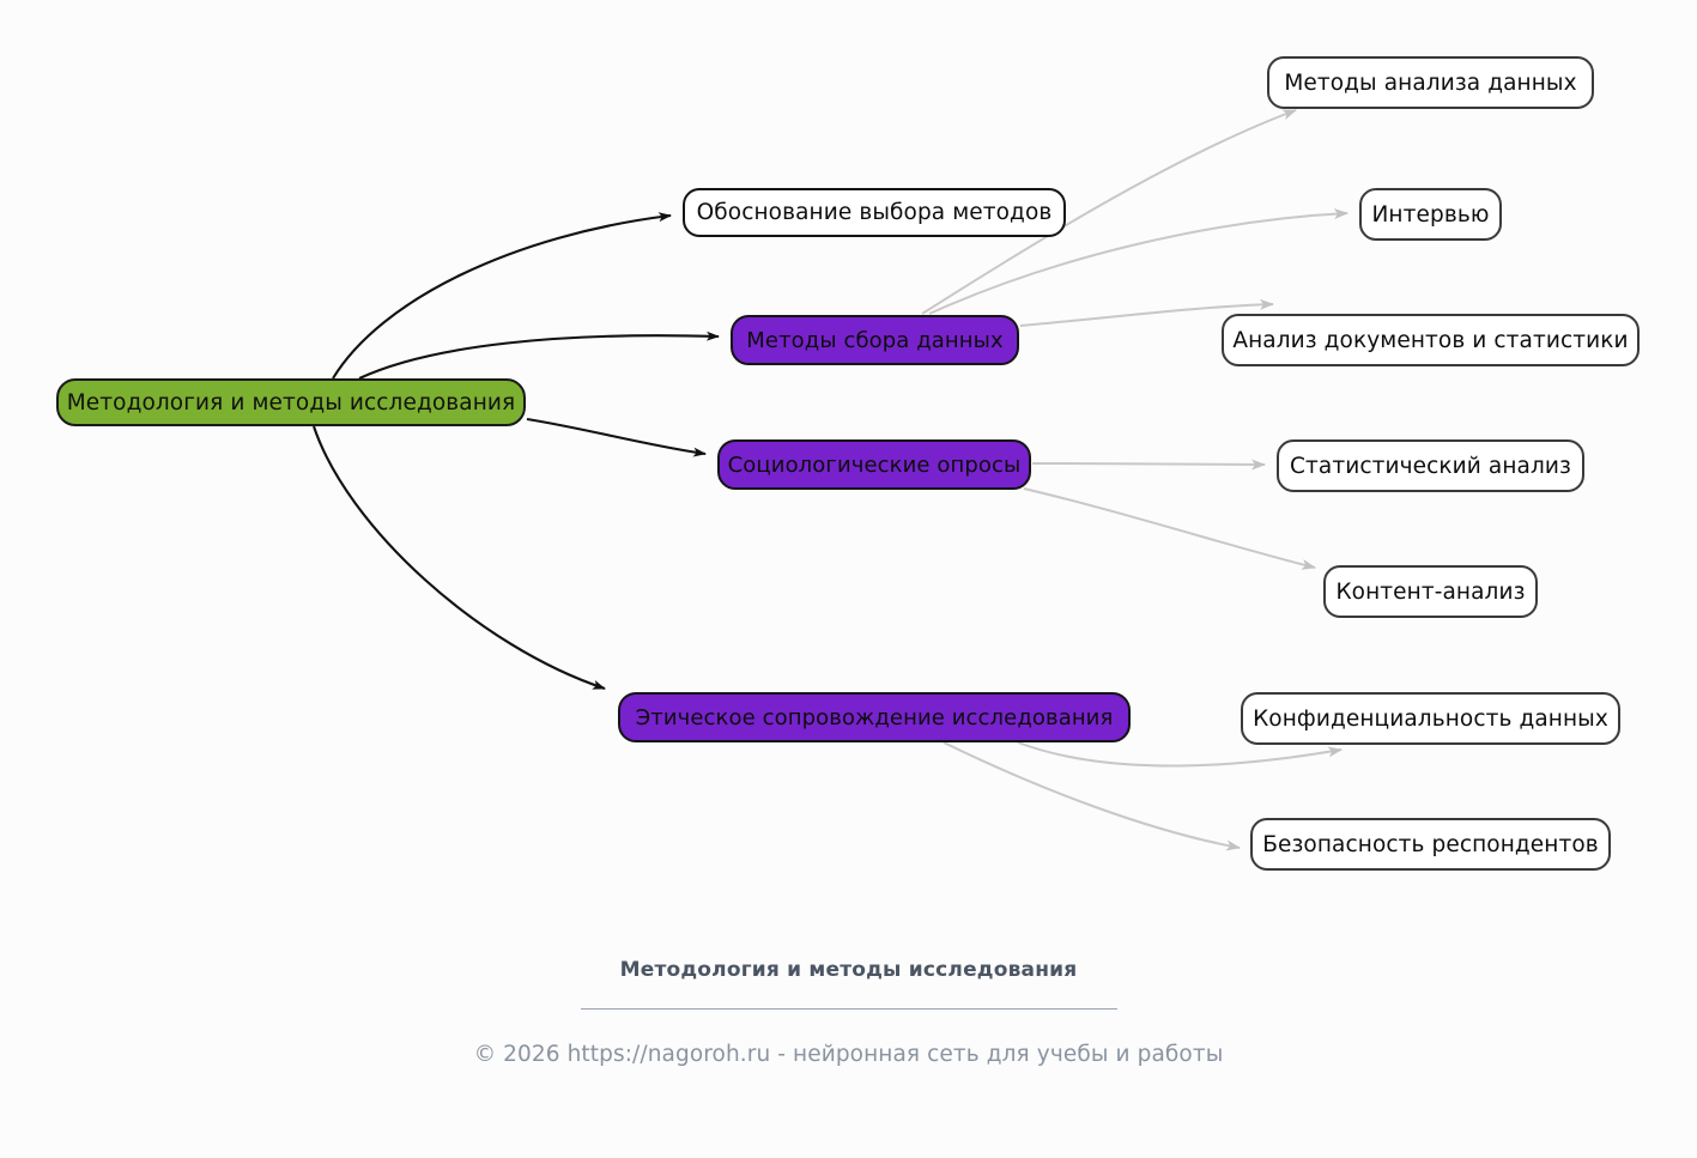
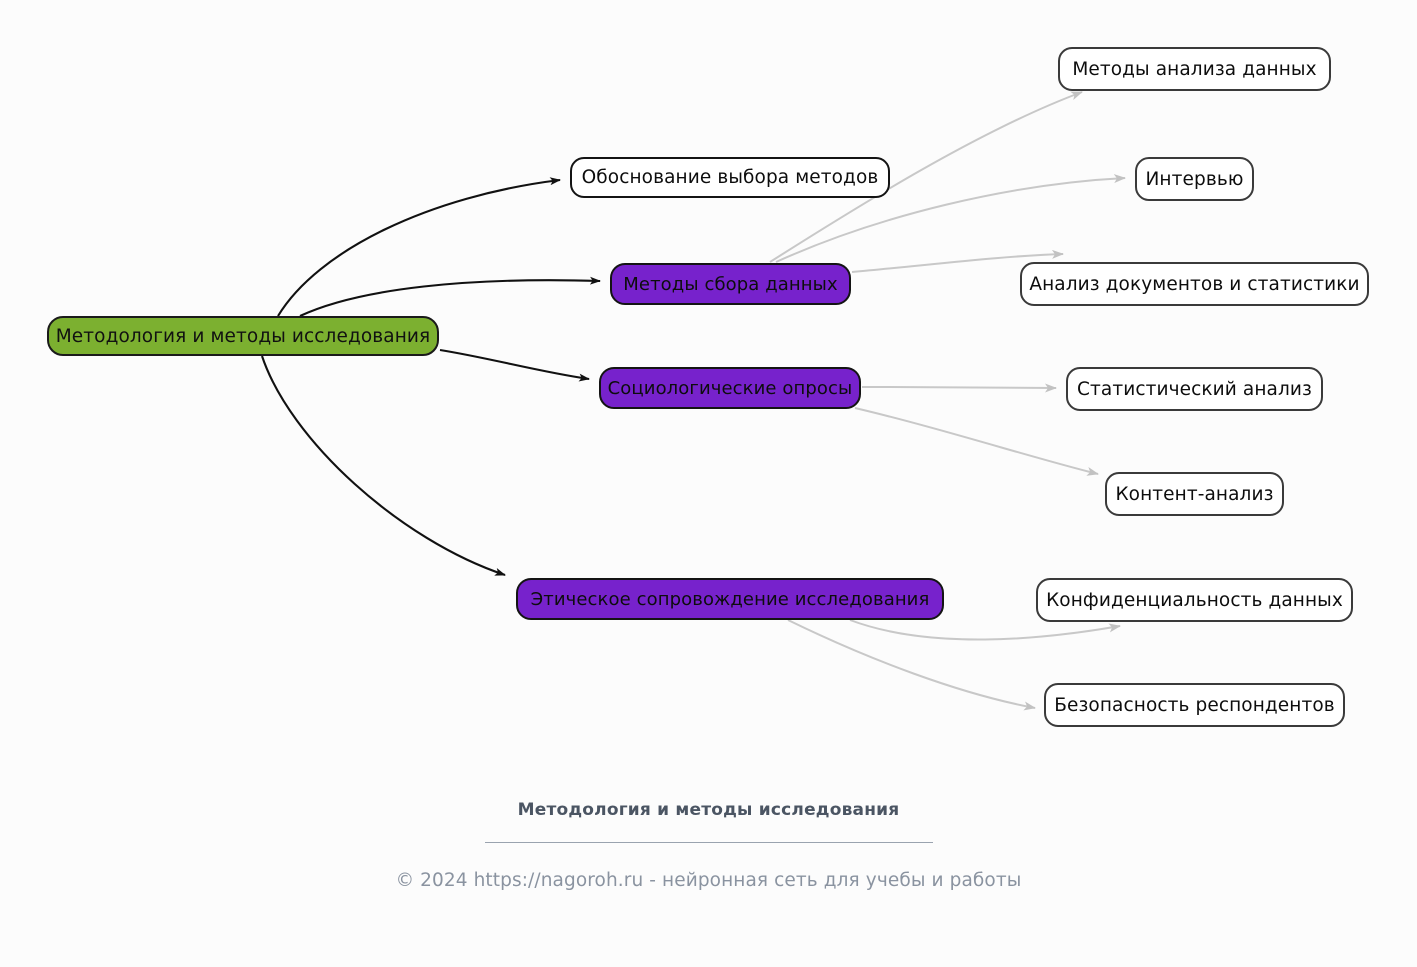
  Методология и методы исследования
  Обоснование выбора методов
  Методы сбора данных
  Социологические опросы
  Этическое сопровождение исследования
  Методы анализа данных
  Интервью
  Анализ документов и статистики
  Статистический анализ
  Контент-анализ
  Конфиденциальность данных
  Безопасность респондентов
  Методология и методы исследования
- © 2026 https://nagoroh.ru - нейронная сеть для учебы и работы
+ © 2024 https://nagoroh.ru - нейронная сеть для учебы и работы
